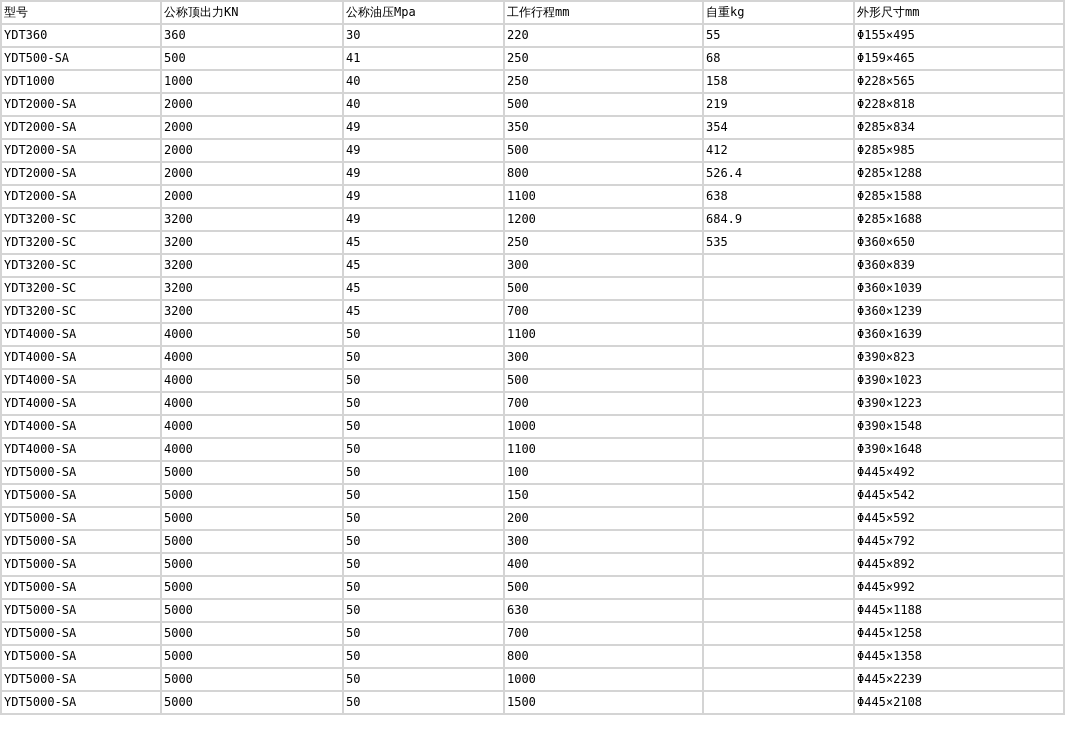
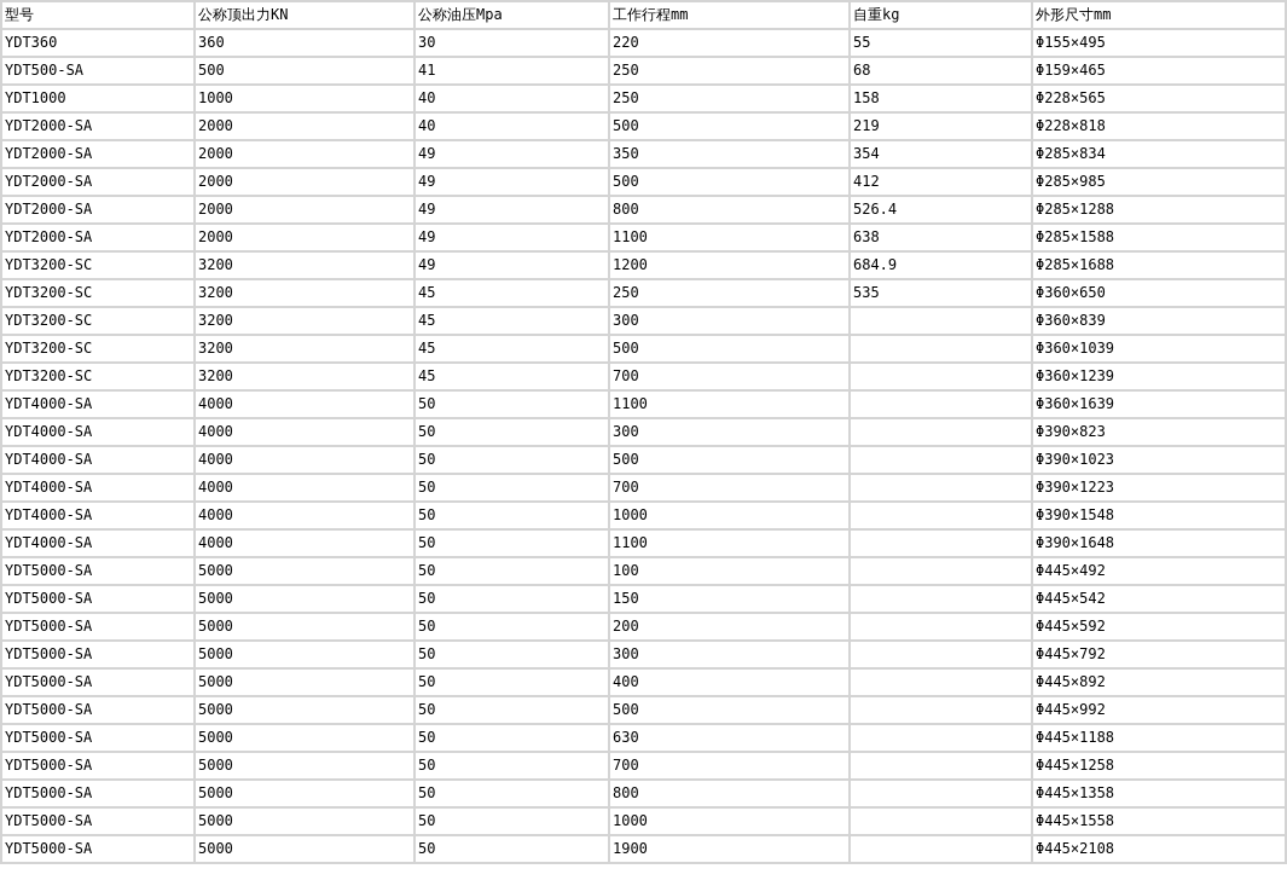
  型号	公称顶出力KN	公称油压Mpa	工作行程mm	自重kg	外形尺寸mm
  YDT360	360	30	220	55	Φ155×495
  YDT500-SA	500	41	250	68	Φ159×465
  YDT1000	1000	40	250	158	Φ228×565
  YDT2000-SA	2000	40	500	219	Φ228×818
  YDT2000-SA	2000	49	350	354	Φ285×834
  YDT2000-SA	2000	49	500	412	Φ285×985
  YDT2000-SA	2000	49	800	526.4	Φ285×1288
  YDT2000-SA	2000	49	1100	638	Φ285×1588
  YDT3200-SC	3200	49	1200	684.9	Φ285×1688
  YDT3200-SC	3200	45	250	535	Φ360×650
  YDT3200-SC	3200	45	300		Φ360×839
  YDT3200-SC	3200	45	500		Φ360×1039
  YDT3200-SC	3200	45	700		Φ360×1239
  YDT4000-SA	4000	50	1100		Φ360×1639
  YDT4000-SA	4000	50	300		Φ390×823
  YDT4000-SA	4000	50	500		Φ390×1023
  YDT4000-SA	4000	50	700		Φ390×1223
  YDT4000-SA	4000	50	1000		Φ390×1548
  YDT4000-SA	4000	50	1100		Φ390×1648
  YDT5000-SA	5000	50	100		Φ445×492
  YDT5000-SA	5000	50	150		Φ445×542
  YDT5000-SA	5000	50	200		Φ445×592
  YDT5000-SA	5000	50	300		Φ445×792
  YDT5000-SA	5000	50	400		Φ445×892
  YDT5000-SA	5000	50	500		Φ445×992
  YDT5000-SA	5000	50	630		Φ445×1188
  YDT5000-SA	5000	50	700		Φ445×1258
  YDT5000-SA	5000	50	800		Φ445×1358
- YDT5000-SA	5000	50	1000		Φ445×2239
+ YDT5000-SA	5000	50	1000		Φ445×1558
- YDT5000-SA	5000	50	1500		Φ445×2108
+ YDT5000-SA	5000	50	1900		Φ445×2108
